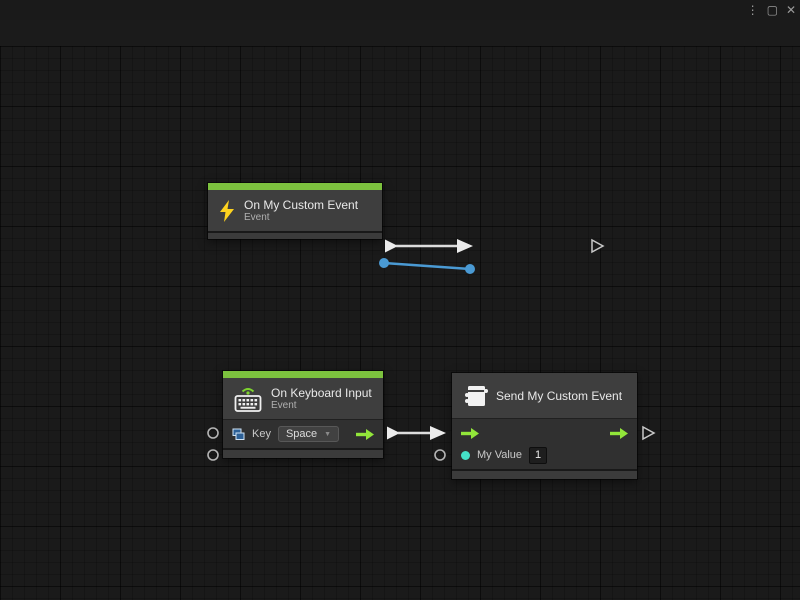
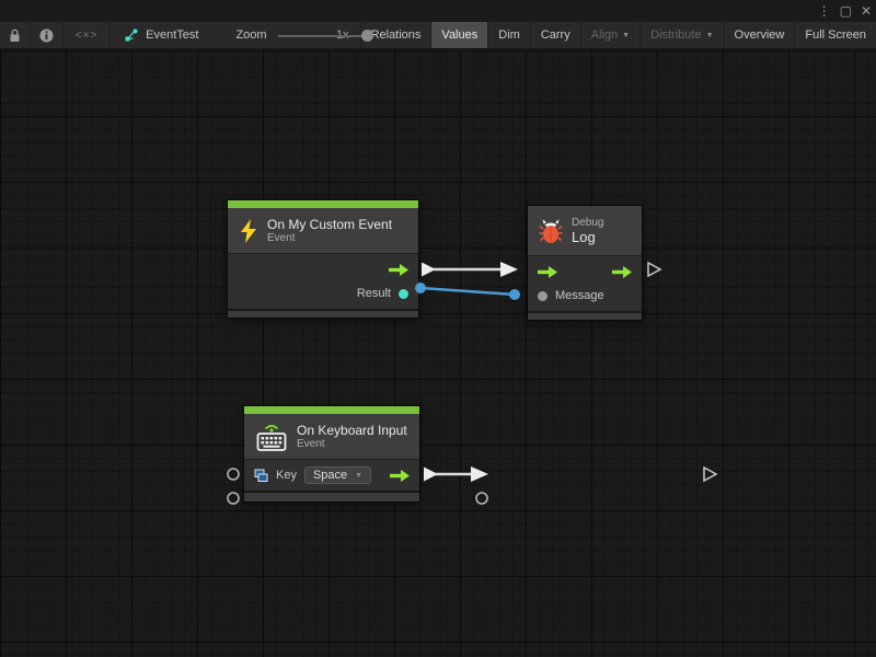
  ⋮
  ▢
  ✕
+ <×>
+ EventTest
+ Zoom
+ Relations
+ Values
+ Dim
+ Carry
+ Align
+ Distribute
+ Overview
+ Full Screen
  On My Custom Event
  Event
+ Result
+ Debug
+ Log
+ Message
  On Keyboard Input
  Event
  Key
  Space
- Send My Custom Event
- My Value
- 1
